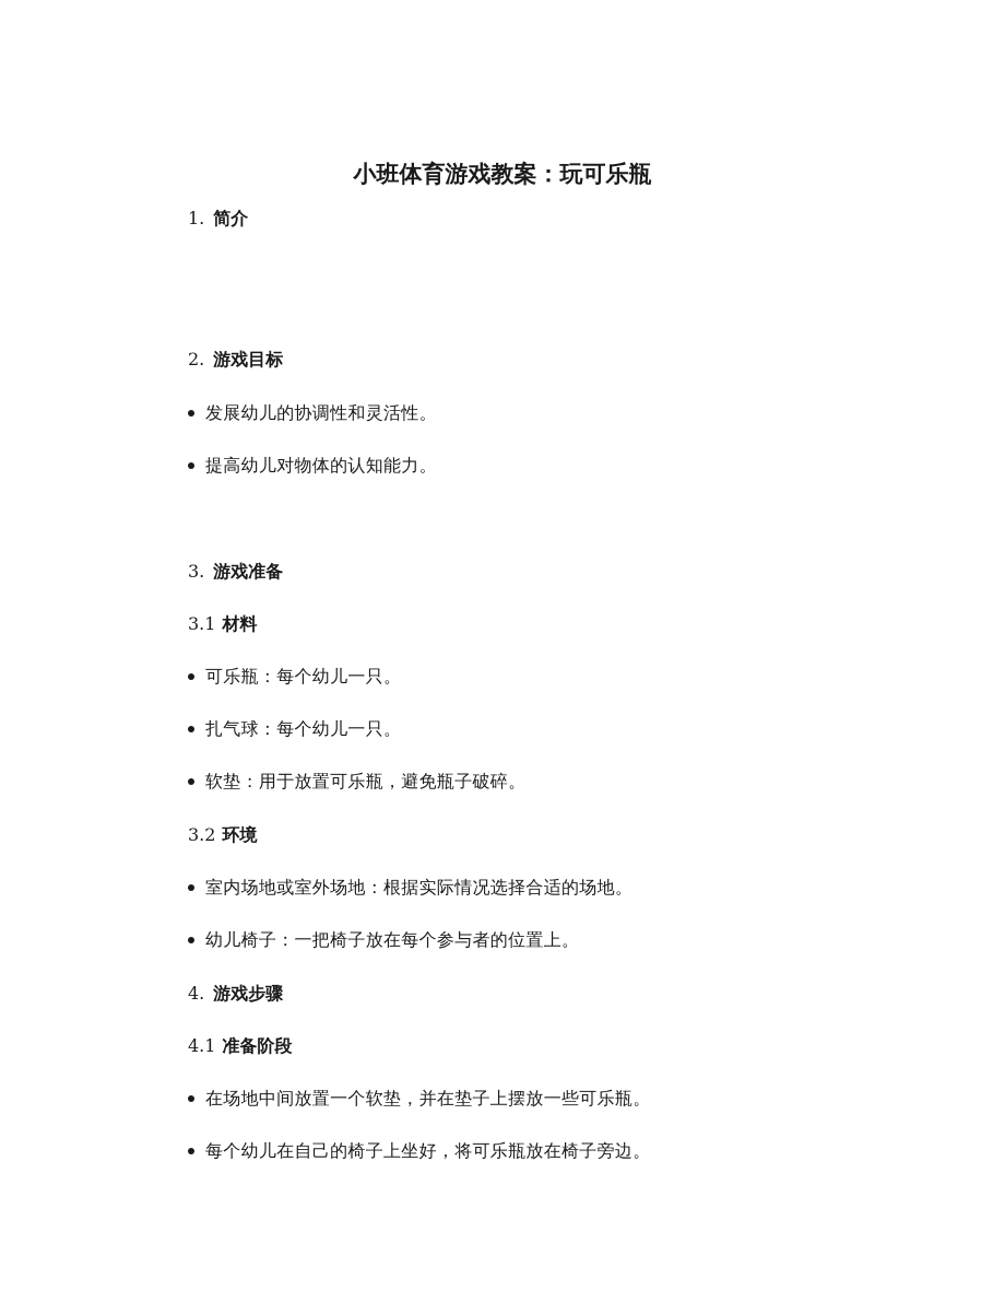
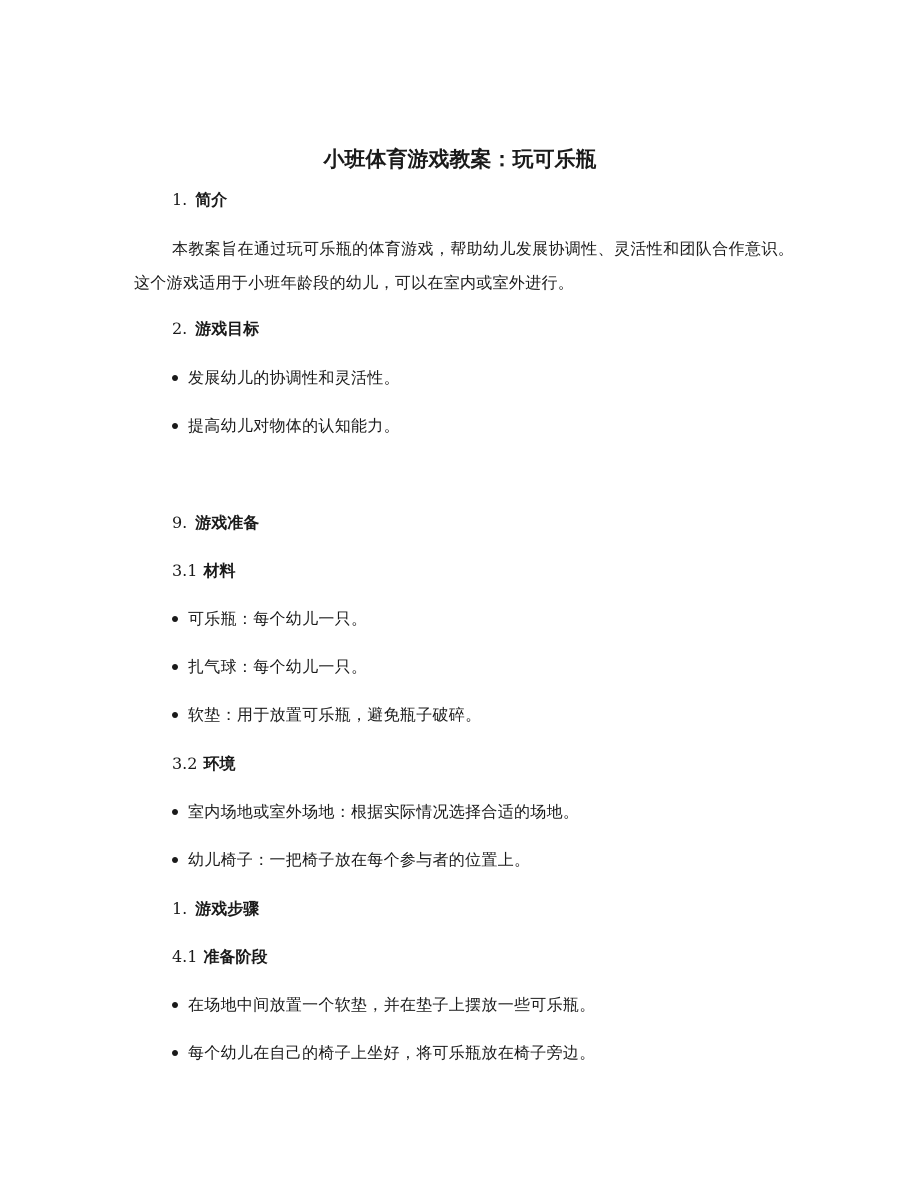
  小班体育游戏教案：玩可乐瓶
  1. 简介
+ 本教案旨在通过玩可乐瓶的体育游戏，帮助幼儿发展协调性、灵活性和团队合作意识。这个游戏适用于小班年龄段的幼儿，可以在室内或室外进行。
  2. 游戏目标
  发展幼儿的协调性和灵活性。
  提高幼儿对物体的认知能力。
- 3. 游戏准备
+ 9. 游戏准备
  3.1 材料
  可乐瓶：每个幼儿一只。
  扎气球：每个幼儿一只。
  软垫：用于放置可乐瓶，避免瓶子破碎。
  3.2 环境
  室内场地或室外场地：根据实际情况选择合适的场地。
  幼儿椅子：一把椅子放在每个参与者的位置上。
- 4. 游戏步骤
+ 1. 游戏步骤
  4.1 准备阶段
  在场地中间放置一个软垫，并在垫子上摆放一些可乐瓶。
  每个幼儿在自己的椅子上坐好，将可乐瓶放在椅子旁边。
